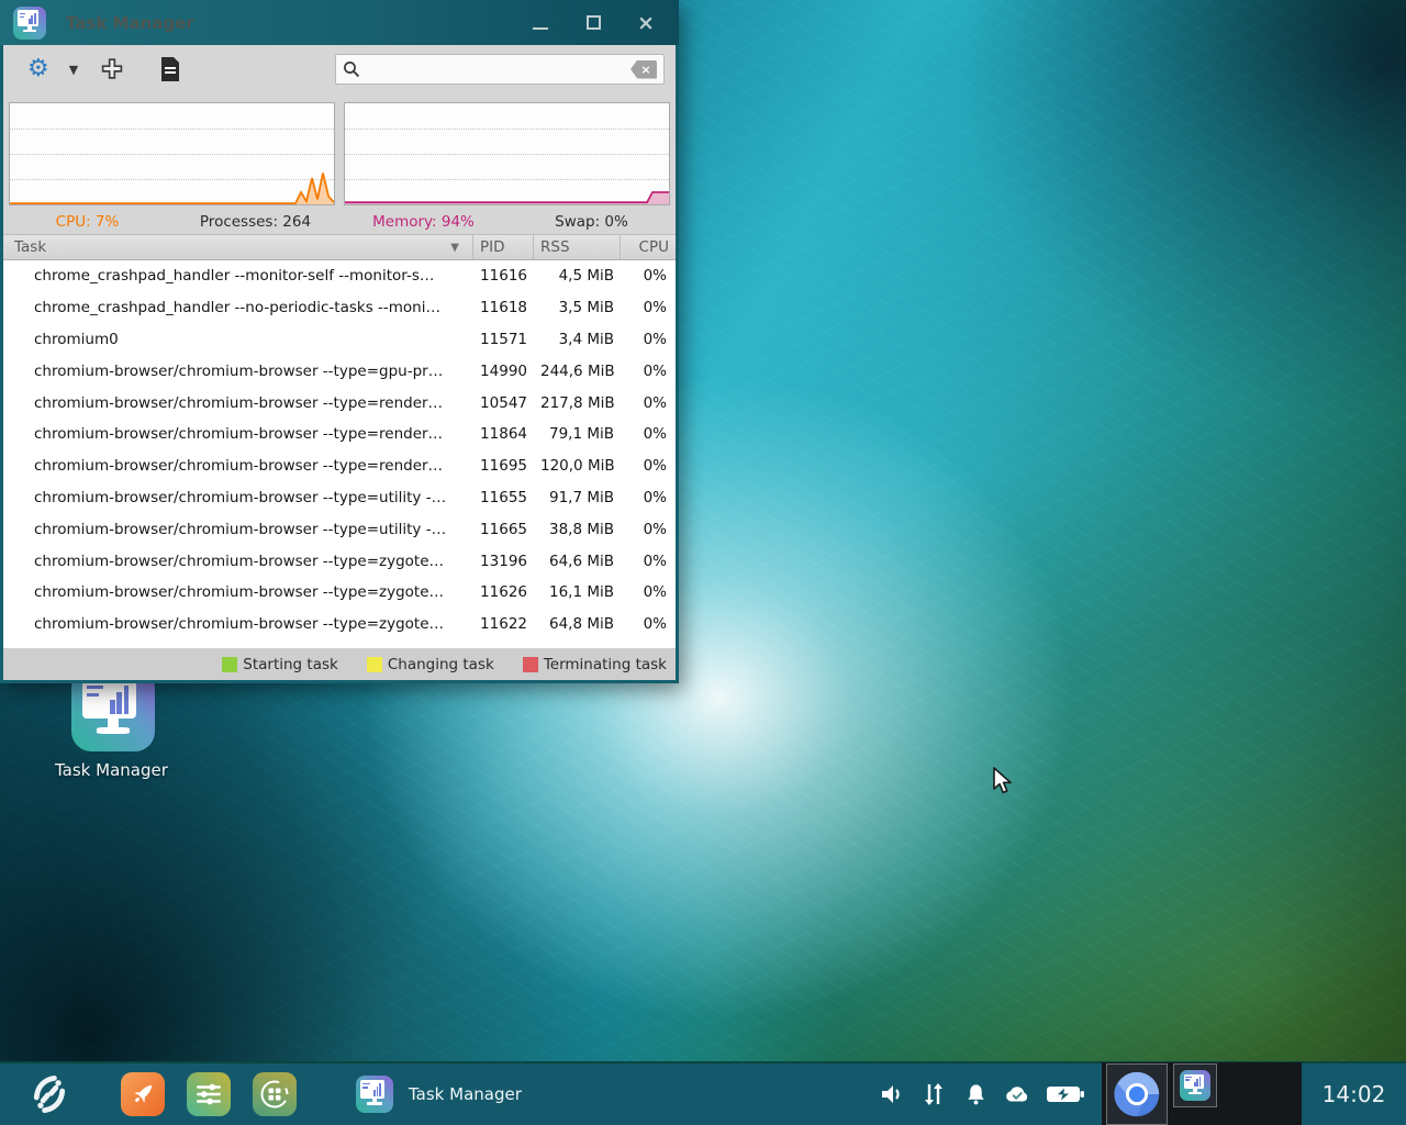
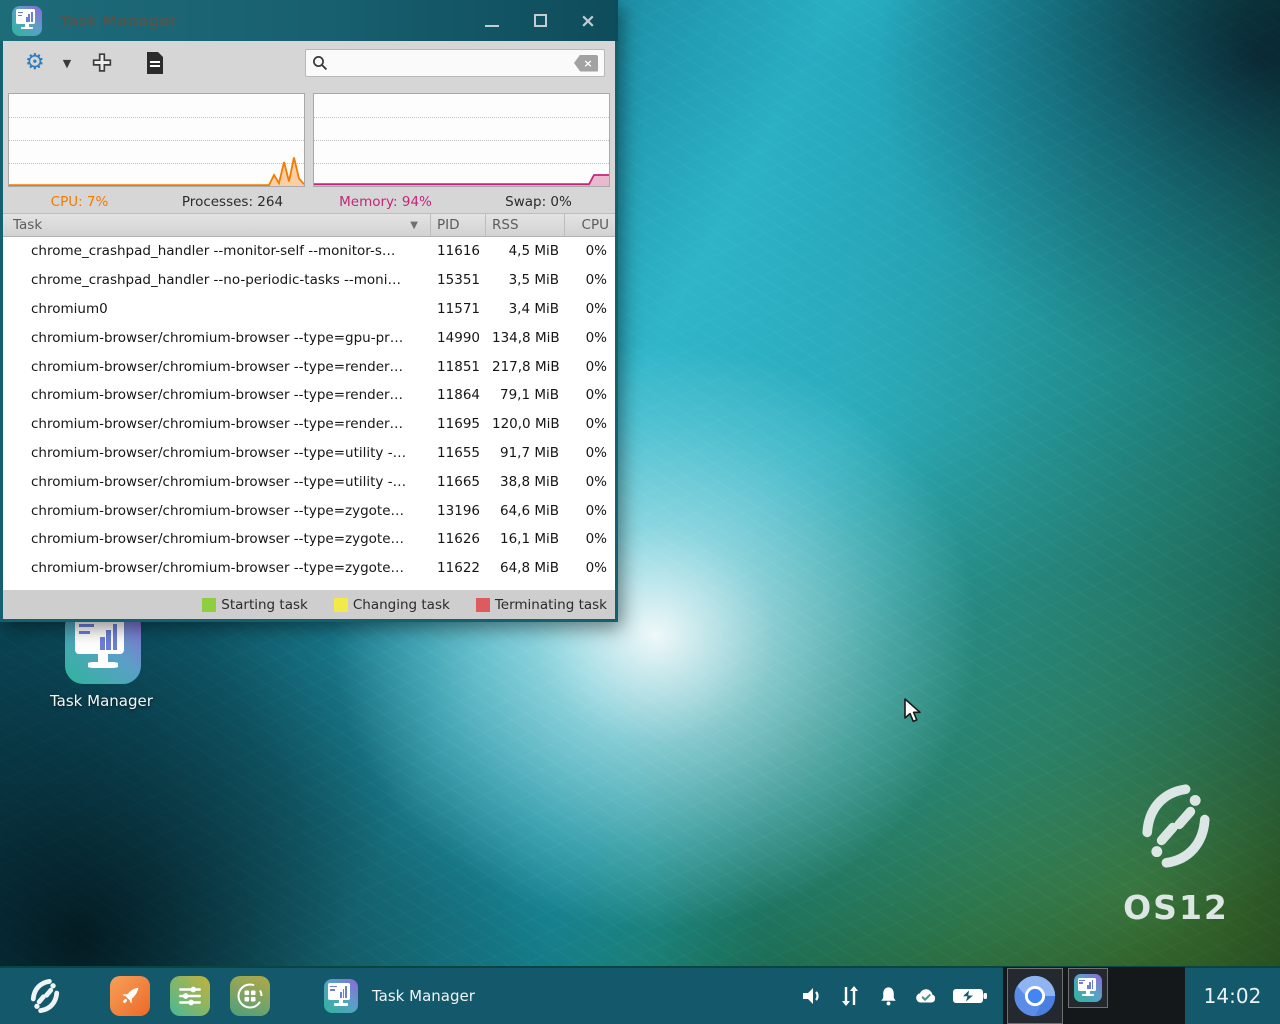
+ OS12
  Task Manager
  Task Manager
  ×
  ⚙
  ▼
  ×
  CPU: 7%
  Processes: 264
  Memory: 94%
  Swap: 0%
  Task
  ▼
  PID
  RSS
  CPU
  chrome_crashpad_handler --monitor-self --monitor-s…
  11616
  4,5 MiB
  0%
  chrome_crashpad_handler --no-periodic-tasks --moni…
- 11618
+ 15351
  3,5 MiB
  0%
  chromium0
  11571
  3,4 MiB
  0%
  chromium-browser/chromium-browser --type=gpu-pr…
  14990
- 244,6 MiB
+ 134,8 MiB
  0%
  chromium-browser/chromium-browser --type=render…
- 10547
+ 11851
  217,8 MiB
  0%
  chromium-browser/chromium-browser --type=render…
  11864
  79,1 MiB
  0%
  chromium-browser/chromium-browser --type=render…
  11695
  120,0 MiB
  0%
  chromium-browser/chromium-browser --type=utility -…
  11655
  91,7 MiB
  0%
  chromium-browser/chromium-browser --type=utility -…
  11665
  38,8 MiB
  0%
  chromium-browser/chromium-browser --type=zygote…
  13196
  64,6 MiB
  0%
  chromium-browser/chromium-browser --type=zygote…
  11626
  16,1 MiB
  0%
  chromium-browser/chromium-browser --type=zygote…
  11622
  64,8 MiB
  0%
  Starting task
  Changing task
  Terminating task
  Task Manager
  14:02
